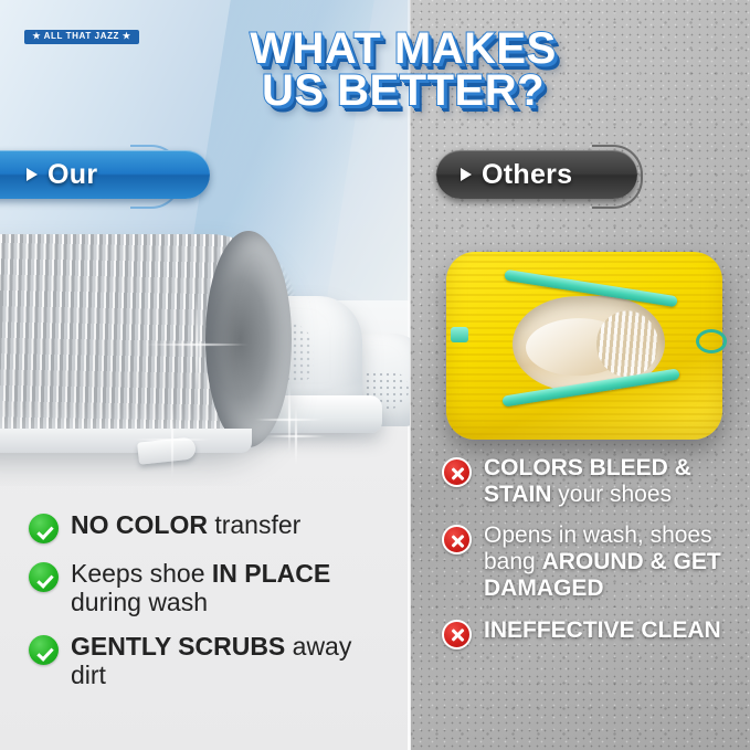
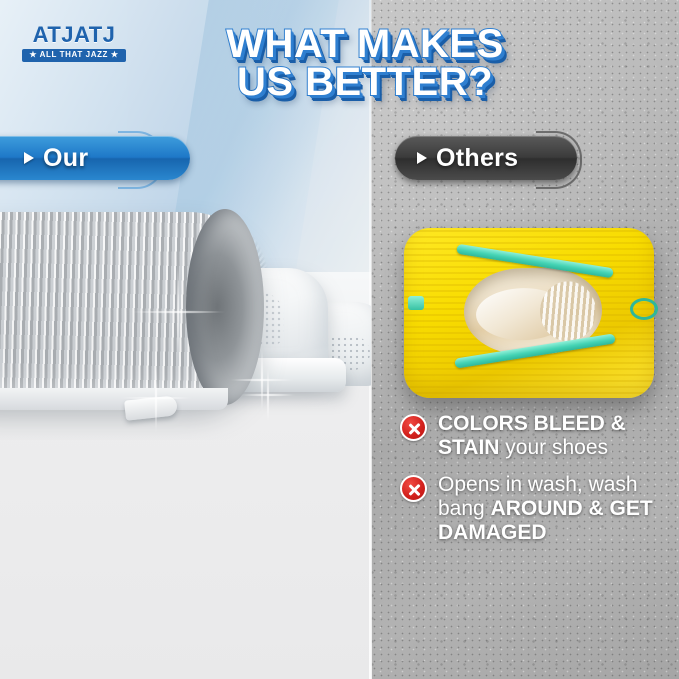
+ ATJATJ
  ★ ALL THAT JAZZ ★
  WHAT MAKES
  US BETTER?
  Our
  Others
- NO COLOR transfer
- Keeps shoe IN PLACE during wash
- GENTLY SCRUBS away dirt
  COLORS BLEED & STAIN your shoes
- Opens in wash, shoes bang AROUND & GET DAMAGED
+ Opens in wash, wash bang AROUND & GET DAMAGED
- INEFFECTIVE CLEAN
